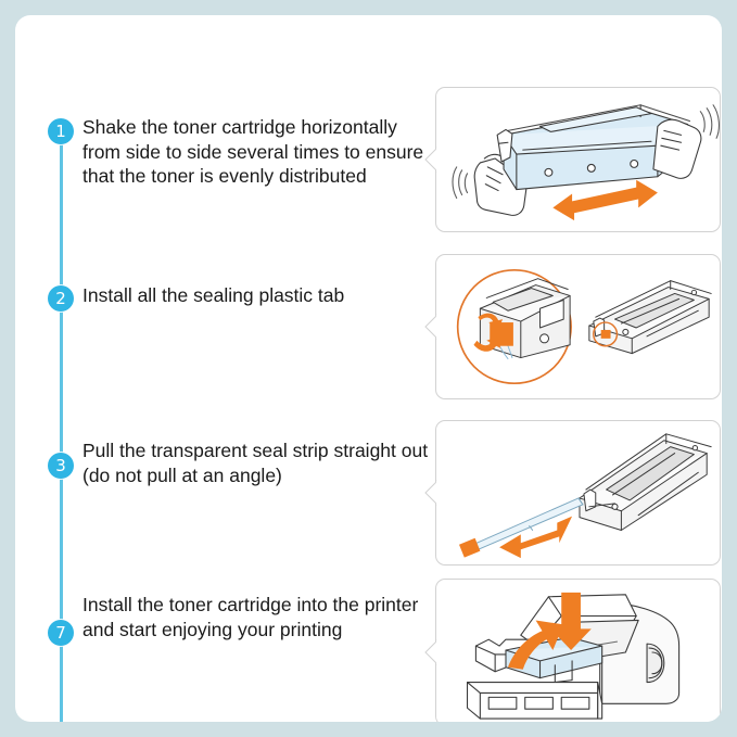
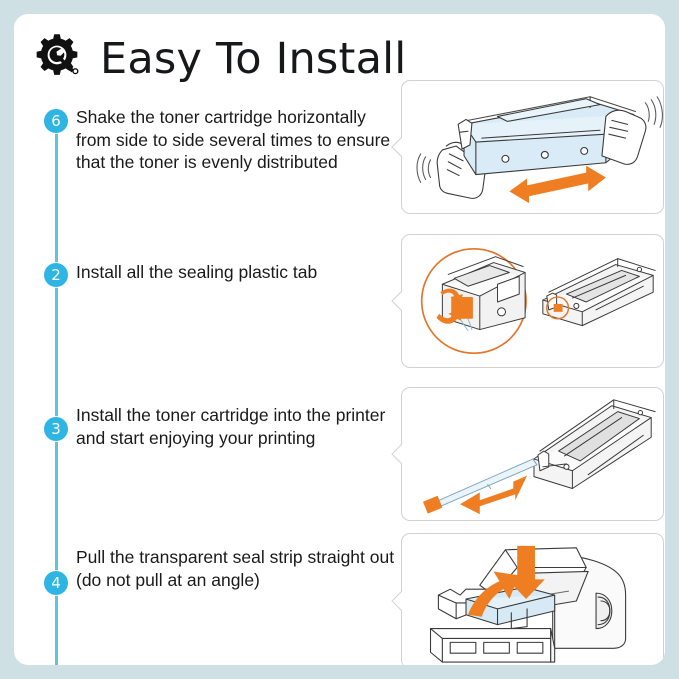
+ Easy To Install
- 1
+ 6
  Shake the toner cartridge horizontally from side to side several times to ensure that the toner is evenly distributed
  2
  Install all the sealing plastic tab
  3
- Pull the transparent seal strip straight out (do not pull at an angle)
+ Install the toner cartridge into the printer and start enjoying your printing
- 7
+ 4
- Install the toner cartridge into the printer and start enjoying your printing
+ Pull the transparent seal strip straight out (do not pull at an angle)
